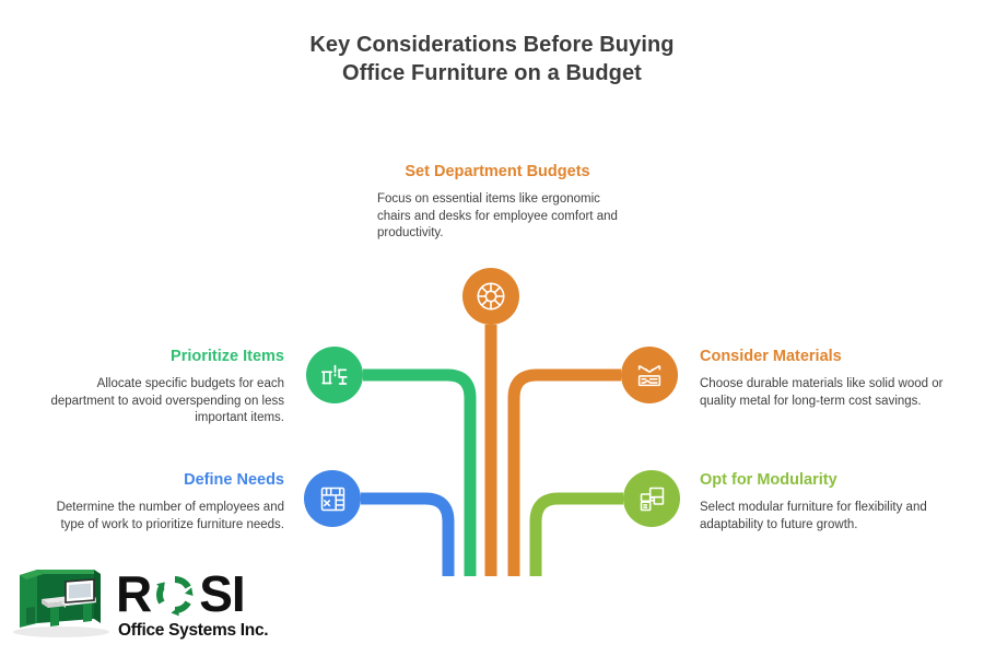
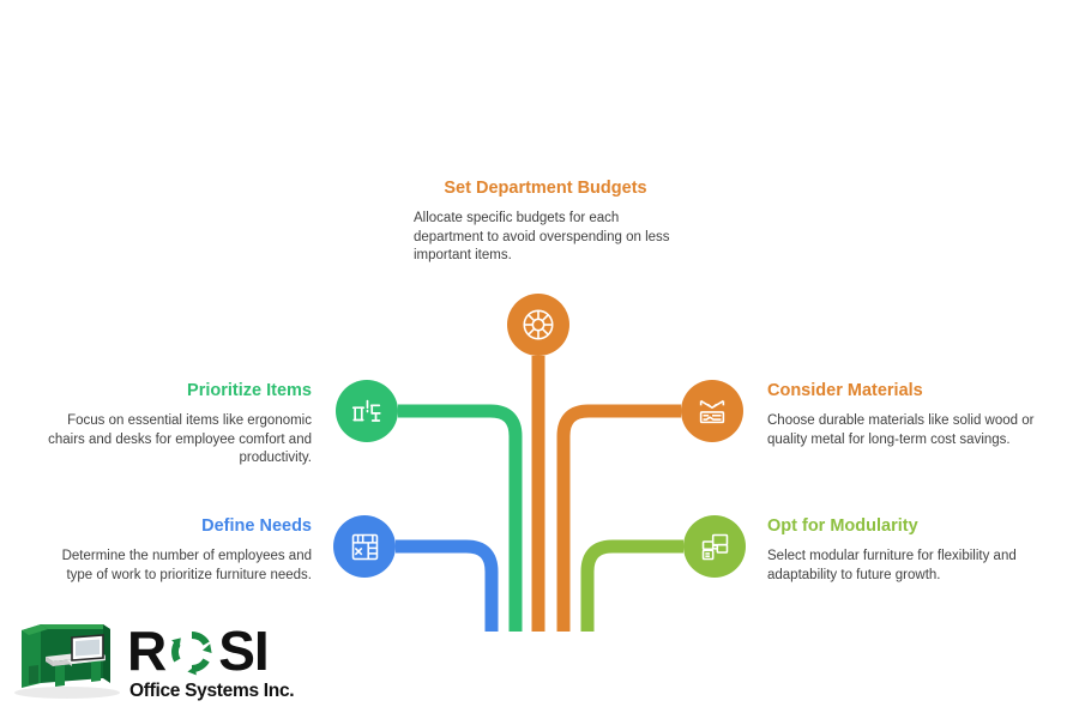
- Key Considerations Before Buying
- Office Furniture on a Budget
  Set Department Budgets
- Focus on essential items like ergonomic chairs and desks for employee comfort and productivity.
+ Allocate specific budgets for each department to avoid overspending on less important items.
  Prioritize Items
- Allocate specific budgets for each department to avoid overspending on less important items.
+ Focus on essential items like ergonomic chairs and desks for employee comfort and productivity.
  Define Needs
  Determine the number of employees and type of work to prioritize furniture needs.
  Consider Materials
  Choose durable materials like solid wood or quality metal for long-term cost savings.
  Opt for Modularity
  Select modular furniture for flexibility and adaptability to future growth.
  R SI
  Office Systems Inc.
